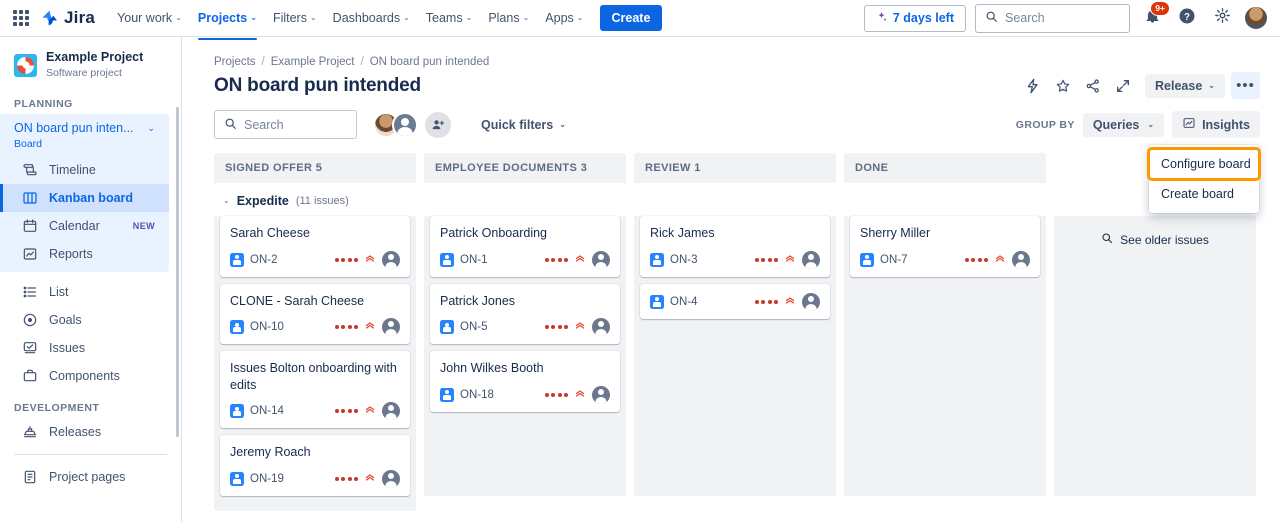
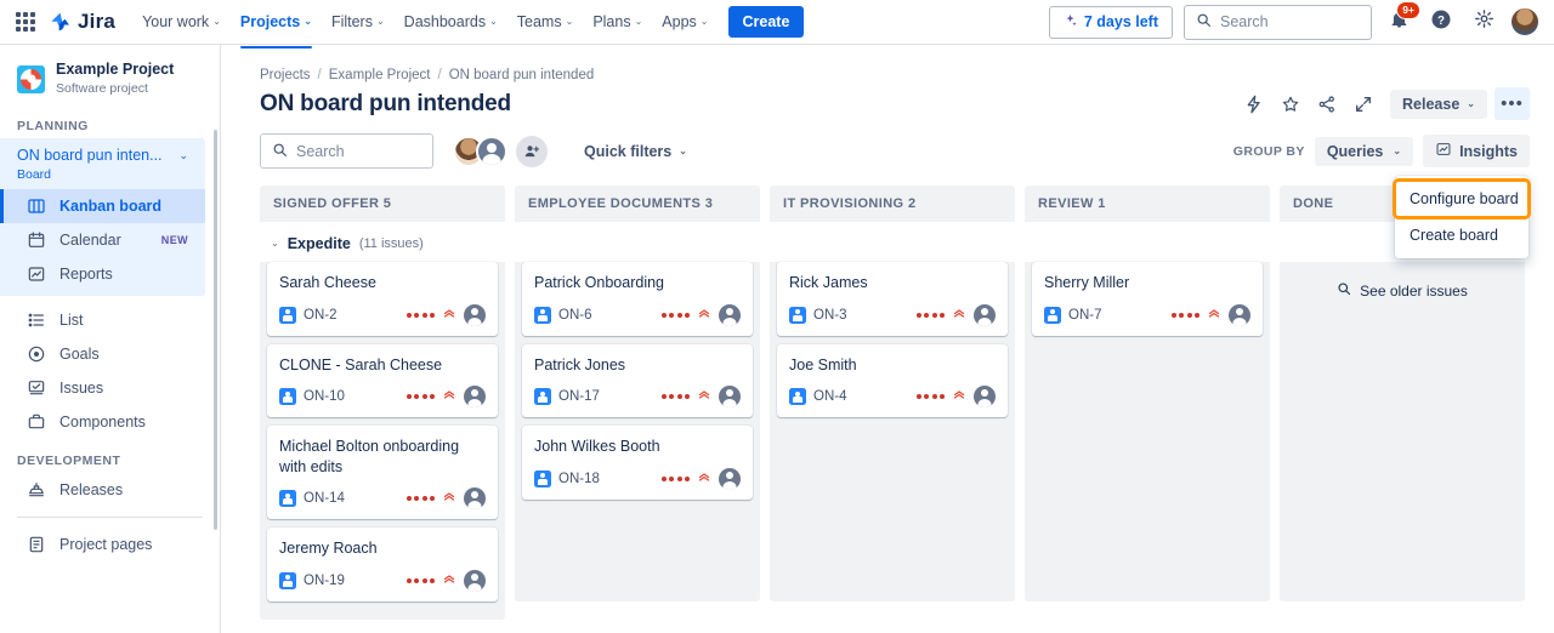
  Jira
  Your work
  ⌄
  Projects
  ⌄
  Filters
  ⌄
  Dashboards
  ⌄
  Teams
  ⌄
  Plans
  ⌄
  Apps
  ⌄
  Create
  7 days left
  Search
  9+
  ?
  Example Project
  Software project
  PLANNING
  ON board pun inten...
  Board
  ⌄
- Timeline
  Kanban board
  Calendar
  NEW
  Reports
  List
  Goals
  Issues
  Components
  DEVELOPMENT
  Releases
  Project pages
  Projects
  /
  Example Project
  /
  ON board pun intended
  ON board pun intended
  Release
  ⌄
  •••
  Configure board
  Create board
  Search
  Quick filters
  ⌄
  GROUP BY
  Queries
  ⌄
  Insights
  SIGNED OFFER 5
  EMPLOYEE DOCUMENTS 3
+ IT PROVISIONING 2
  REVIEW 1
  DONE
  ⌄
  Expedite
  (11 issues)
  Sarah Cheese
  ON-2
  CLONE - Sarah Cheese
  ON-10
- Issues Bolton onboarding with edits
+ Michael Bolton onboarding with edits
  ON-14
  Jeremy Roach
  ON-19
  Patrick Onboarding
- ON-1
+ ON-6
  Patrick Jones
- ON-5
+ ON-17
  John Wilkes Booth
  ON-18
  Rick James
  ON-3
+ Joe Smith
  ON-4
  Sherry Miller
  ON-7
  See older issues
